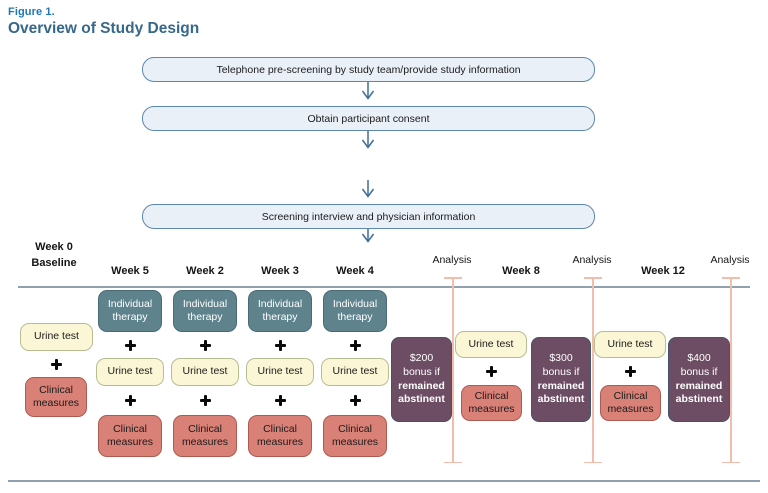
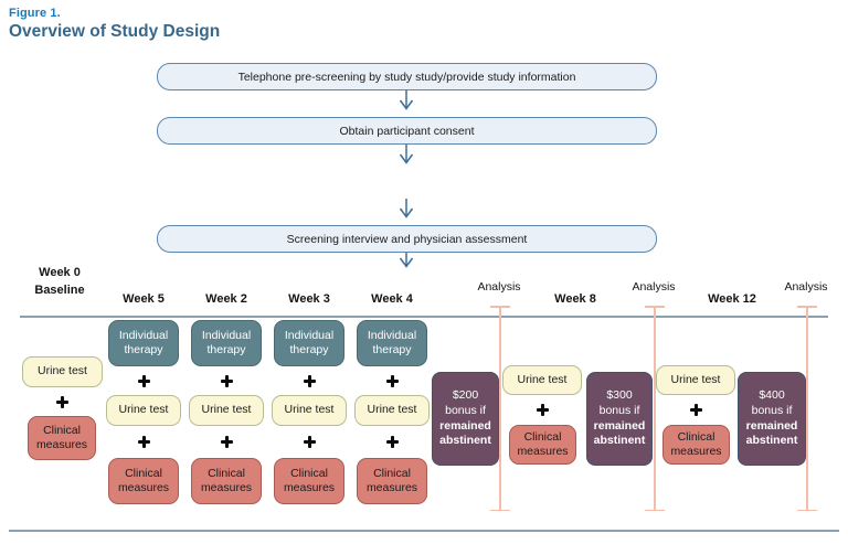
  Figure 1.
  Overview of Study Design
- Telephone pre-screening by study team/provide study information
+ Telephone pre-screening by study study/provide study information
  Obtain participant consent
- Screening interview and physician information
+ Screening interview and physician assessment
  Week 0
  Baseline
  Week 5
  Week 2
  Week 3
  Week 4
  Analysis
  Week 8
  Analysis
  Week 12
  Analysis
  Urine test
  Clinical measures
  Individual therapy
  Urine test
  Clinical measures
  Individual therapy
  Urine test
  Clinical measures
  Individual therapy
  Urine test
  Clinical measures
  Individual therapy
  Urine test
  Clinical measures
  $200
  bonus if
  remained abstinent
  Urine test
  Clinical measures
  $300
  bonus if
  remained abstinent
  Urine test
  Clinical measures
  $400
  bonus if
  remained abstinent
